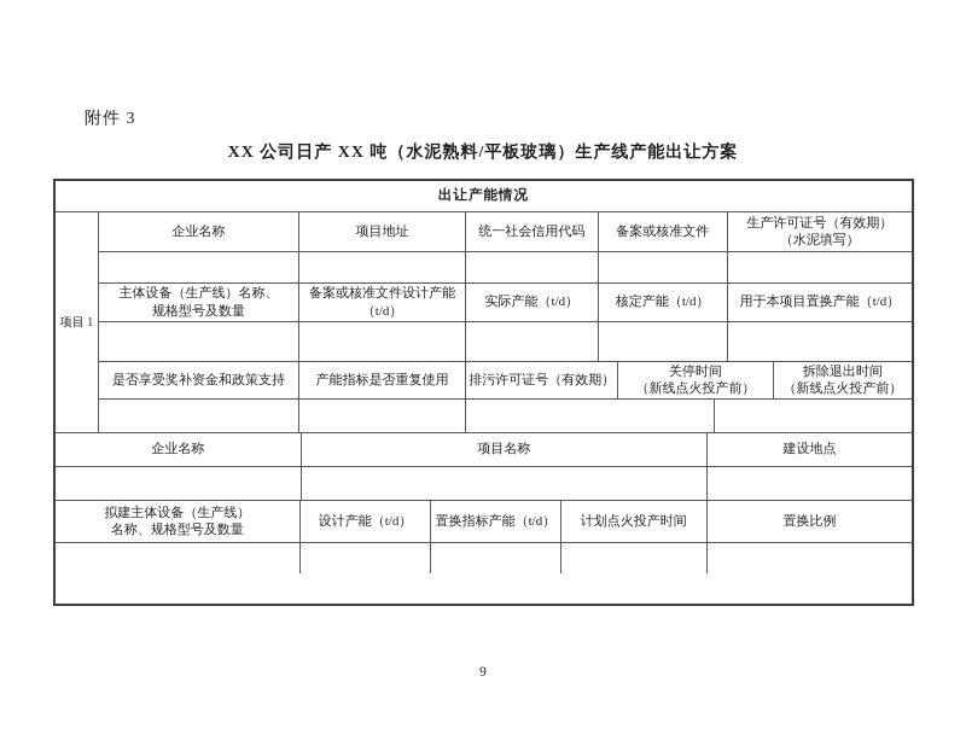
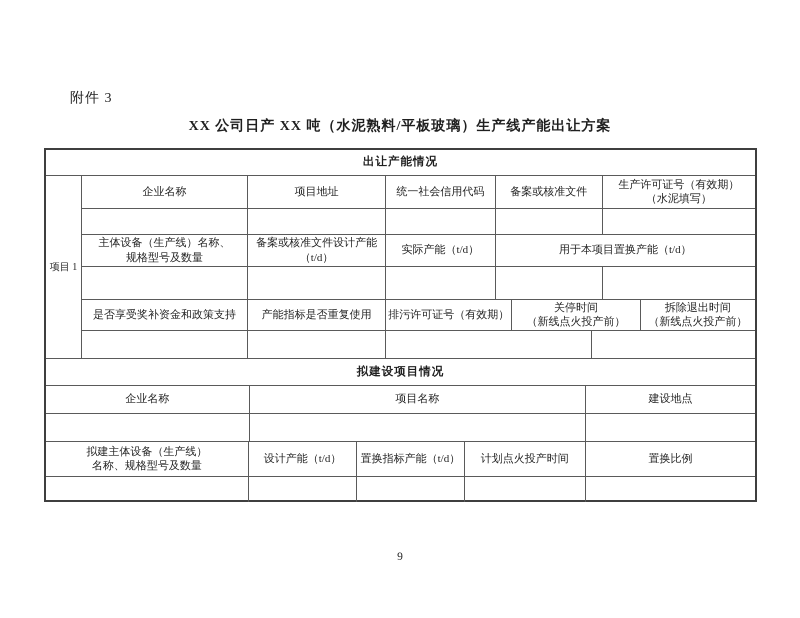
  附件 3
  XX 公司日产 XX 吨（水泥熟料/平板玻璃）生产线产能出让方案
  出让产能情况
  项目 1
  企业名称
  项目地址
  统一社会信用代码
  备案或核准文件
  生产许可证号（有效期）
  （水泥填写）
  主体设备（生产线）名称、
  规格型号及数量
  备案或核准文件设计产能
  （t/d）
  实际产能（t/d）
- 核定产能（t/d）
  用于本项目置换产能（t/d）
  是否享受奖补资金和政策支持
  产能指标是否重复使用
  排污许可证号（有效期）
  关停时间
  （新线点火投产前）
  拆除退出时间
  （新线点火投产前）
+ 拟建设项目情况
  企业名称
  项目名称
  建设地点
  拟建主体设备（生产线）
  名称、规格型号及数量
  设计产能（t/d）
  置换指标产能（t/d）
  计划点火投产时间
  置换比例
  9
